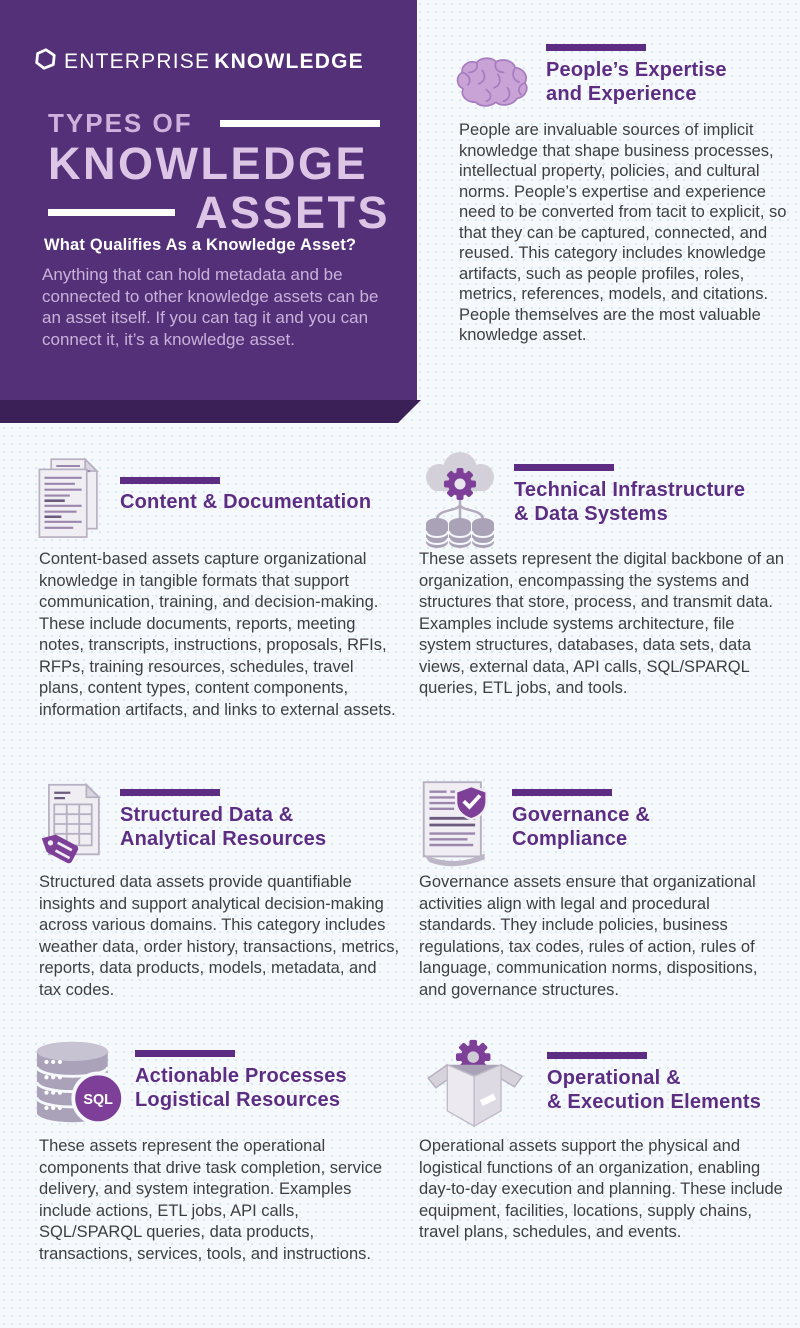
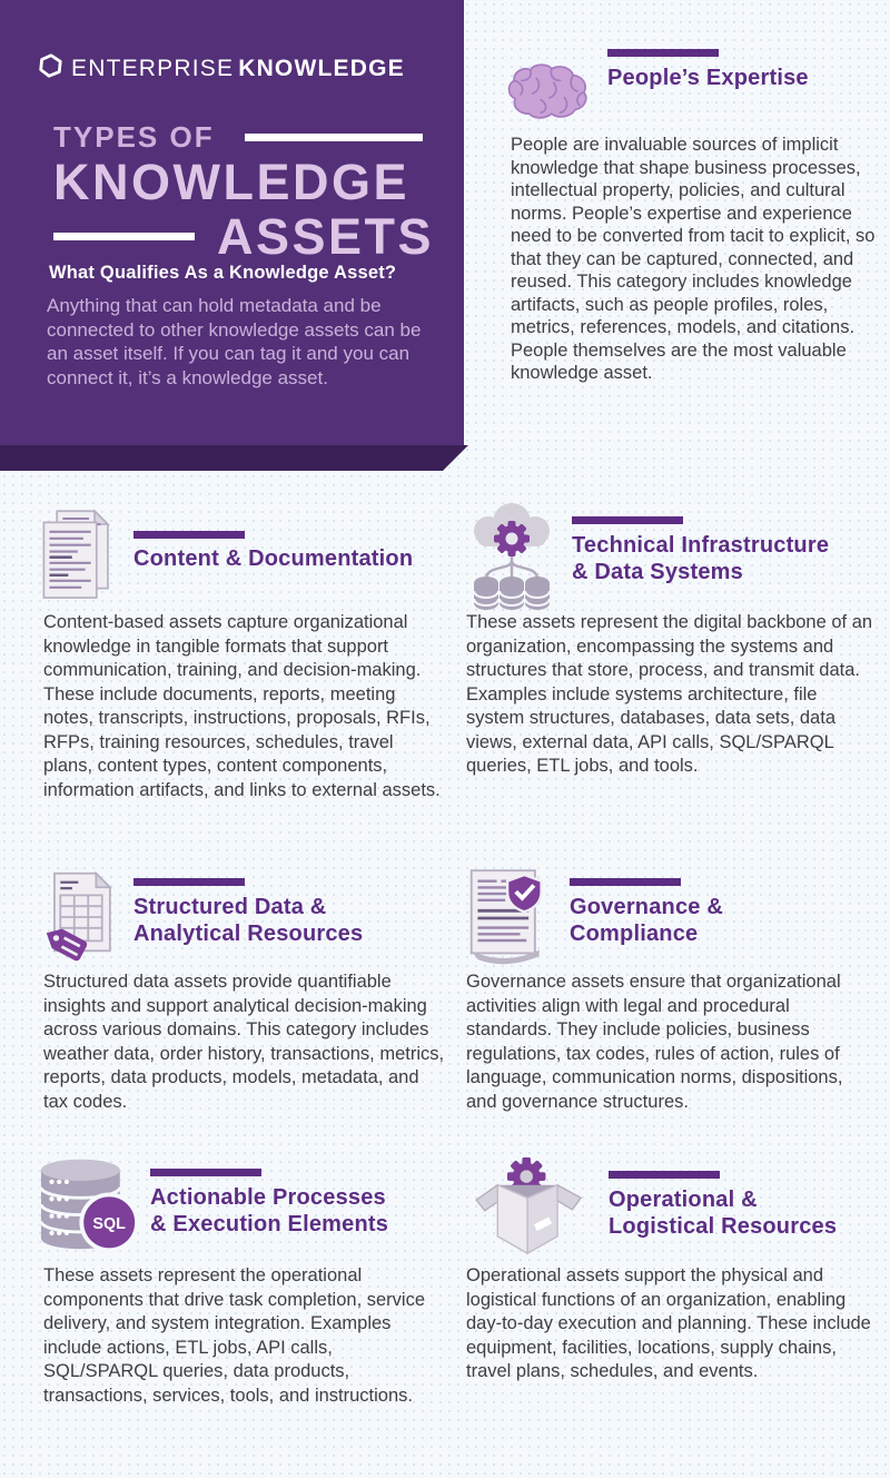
  ENTERPRISE KNOWLEDGE
  TYPES OF
  KNOWLEDGE
  ASSETS
  What Qualifies As a Knowledge Asset?
  Anything that can hold metadata and be connected to other knowledge assets can be an asset itself. If you can tag it and you can connect it, it’s a knowledge asset.
  People’s Expertise
- and Experience
  People are invaluable sources of implicit knowledge that shape business processes, intellectual property, policies, and cultural norms. People’s expertise and experience need to be converted from tacit to explicit, so that they can be captured, connected, and reused. This category includes knowledge artifacts, such as people profiles, roles, metrics, references, models, and citations. People themselves are the most valuable knowledge asset.
  Content & Documentation
  Content-based assets capture organizational knowledge in tangible formats that support communication, training, and decision-making. These include documents, reports, meeting notes, transcripts, instructions, proposals, RFIs, RFPs, training resources, schedules, travel plans, content types, content components, information artifacts, and links to external assets.
  Technical Infrastructure
  & Data Systems
  These assets represent the digital backbone of an organization, encompassing the systems and structures that store, process, and transmit data. Examples include systems architecture, file system structures, databases, data sets, data views, external data, API calls, SQL/SPARQL queries, ETL jobs, and tools.
  Structured Data &
  Analytical Resources
  Structured data assets provide quantifiable insights and support analytical decision-making across various domains. This category includes weather data, order history, transactions, metrics, reports, data products, models, metadata, and tax codes.
  Governance &
  Compliance
  Governance assets ensure that organizational activities align with legal and procedural standards. They include policies, business regulations, tax codes, rules of action, rules of language, communication norms, dispositions, and governance structures.
  SQL
  Actionable Processes
- Logistical Resources
+ & Execution Elements
  These assets represent the operational components that drive task completion, service delivery, and system integration. Examples include actions, ETL jobs, API calls, SQL/SPARQL queries, data products, transactions, services, tools, and instructions.
  Operational &
- & Execution Elements
+ Logistical Resources
  Operational assets support the physical and logistical functions of an organization, enabling day-to-day execution and planning. These include equipment, facilities, locations, supply chains, travel plans, schedules, and events.
